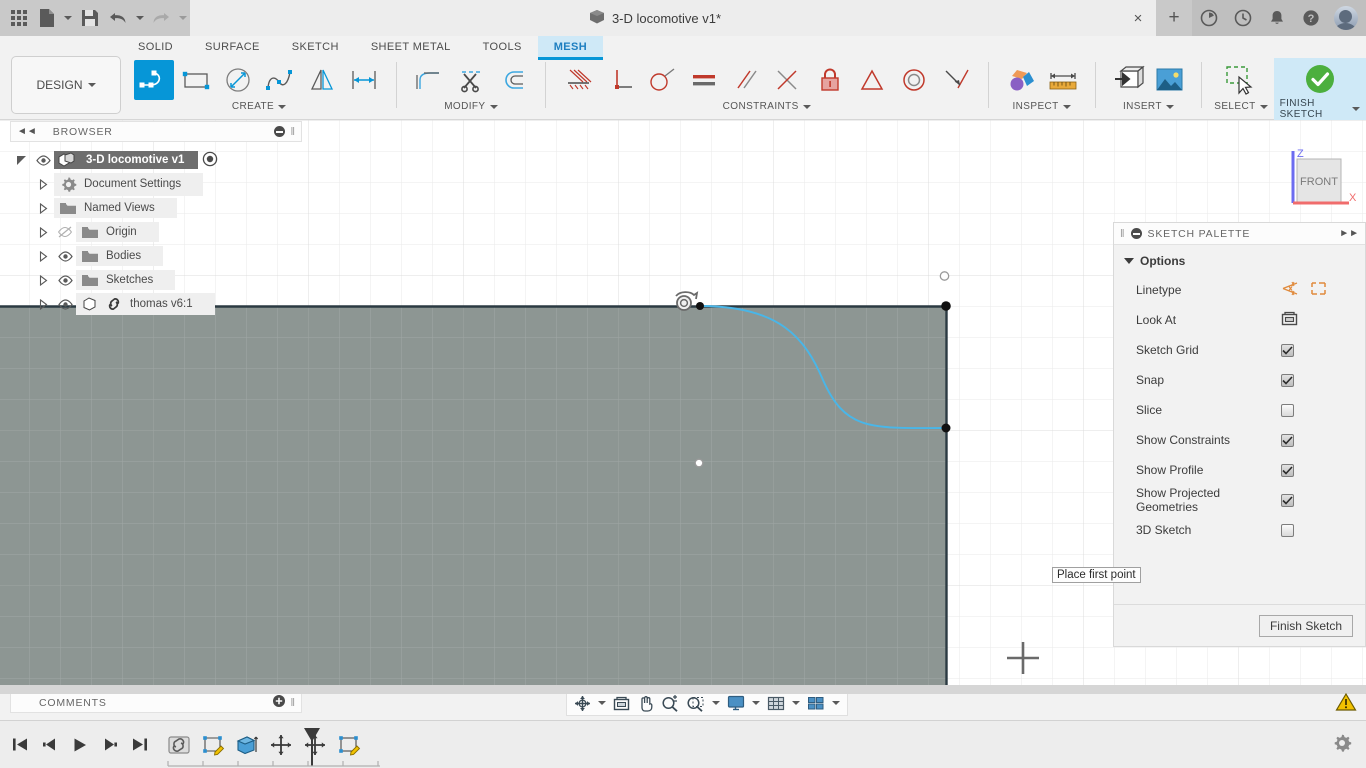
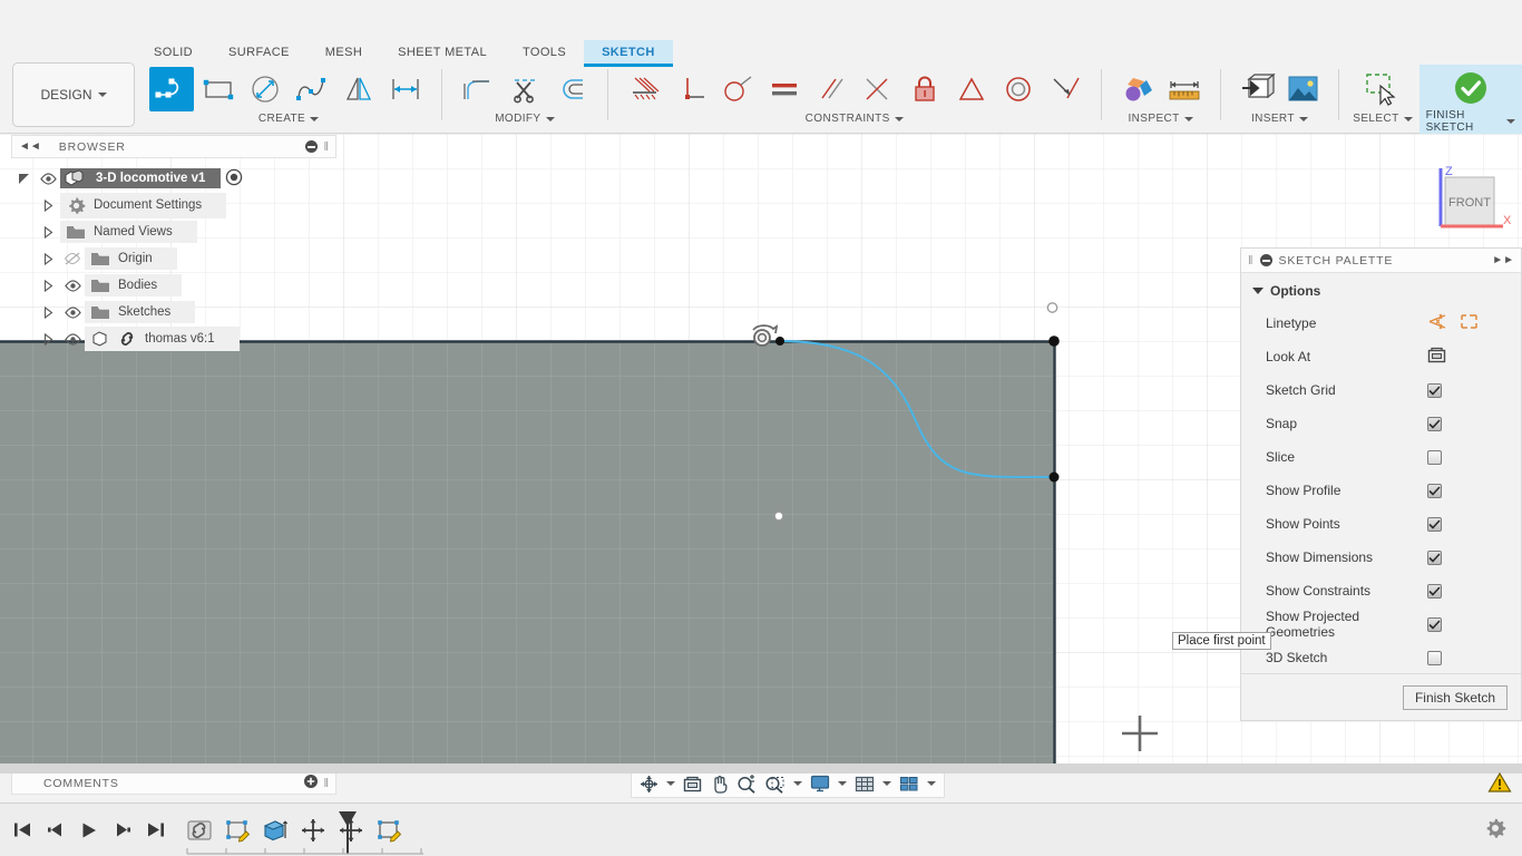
- 3-D locomotive v1*
- ×
- +
- ?
  DESIGN
  SOLID
  SURFACE
- SKETCH
+ MESH
  SHEET METAL
  TOOLS
- MESH
+ SKETCH
  CREATE
  MODIFY
  CONSTRAINTS
  INSPECT
  INSERT
  SELECT
  FINISH SKETCH
  Z
  FRONT
  X
  ◄◄
  BROWSER
  ‖
  3-D locomotive v1
  Document Settings
  Named Views
  Origin
  Bodies
  Sketches
  thomas v6:1
  ‖
  SKETCH PALETTE
  ►►
  Options
  Linetype
  Look At
  Sketch Grid
  Snap
  Slice
- Show Constraints
+ Show Profile
+ Show Points
+ Show Dimensions
- Show Profile
+ Show Constraints
  Show Projected Geometries
  3D Sketch
  Finish Sketch
  Place first point
  COMMENTS
  ‖
